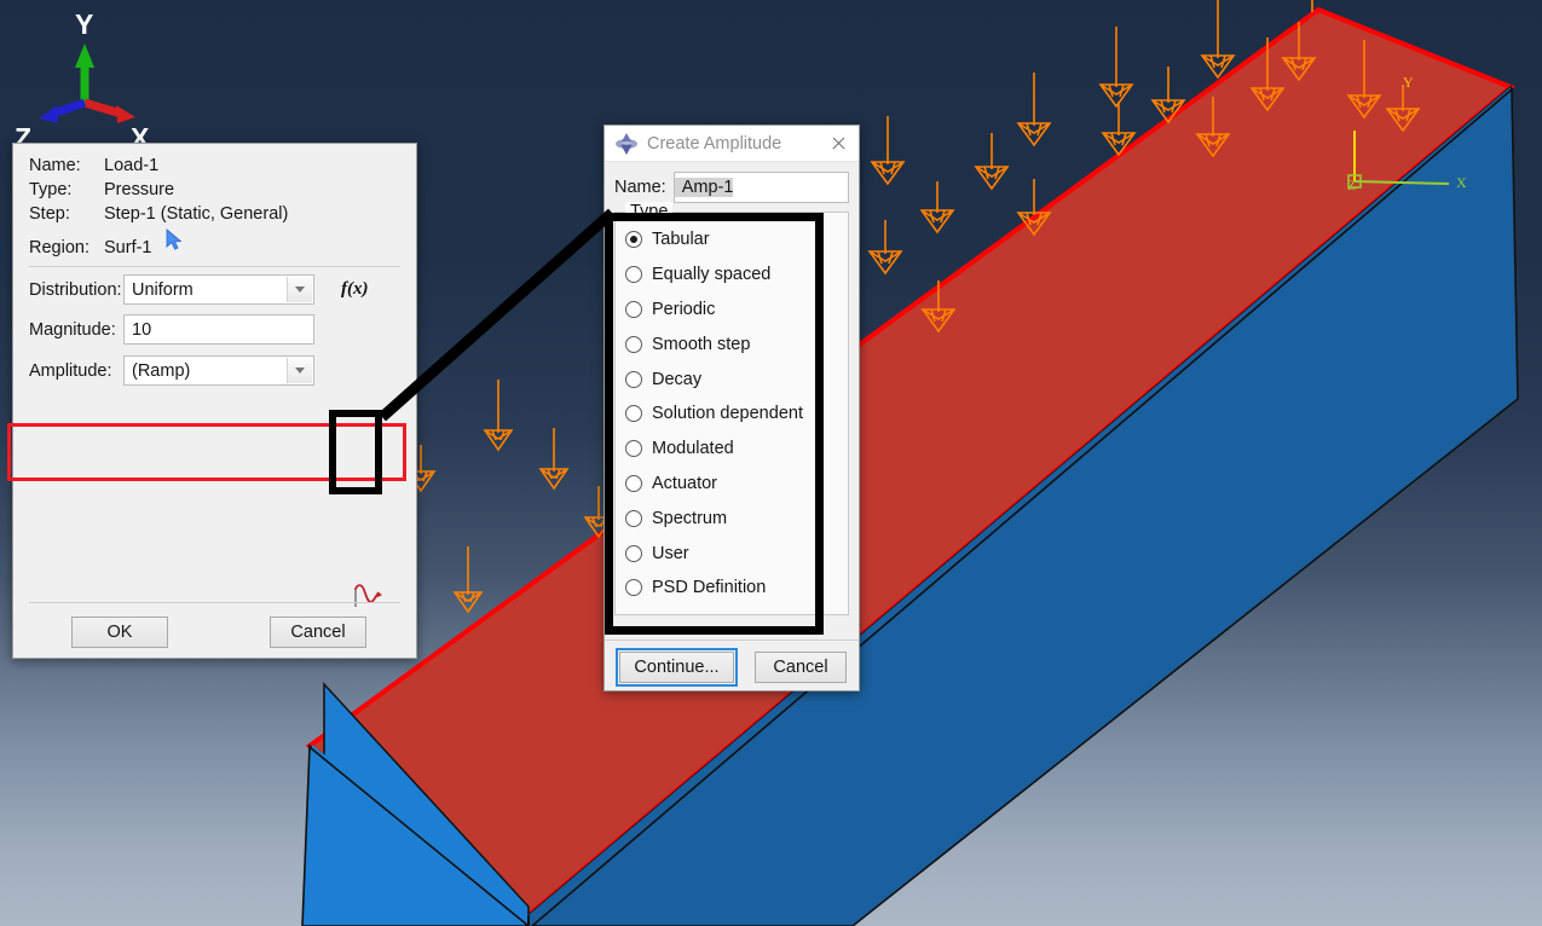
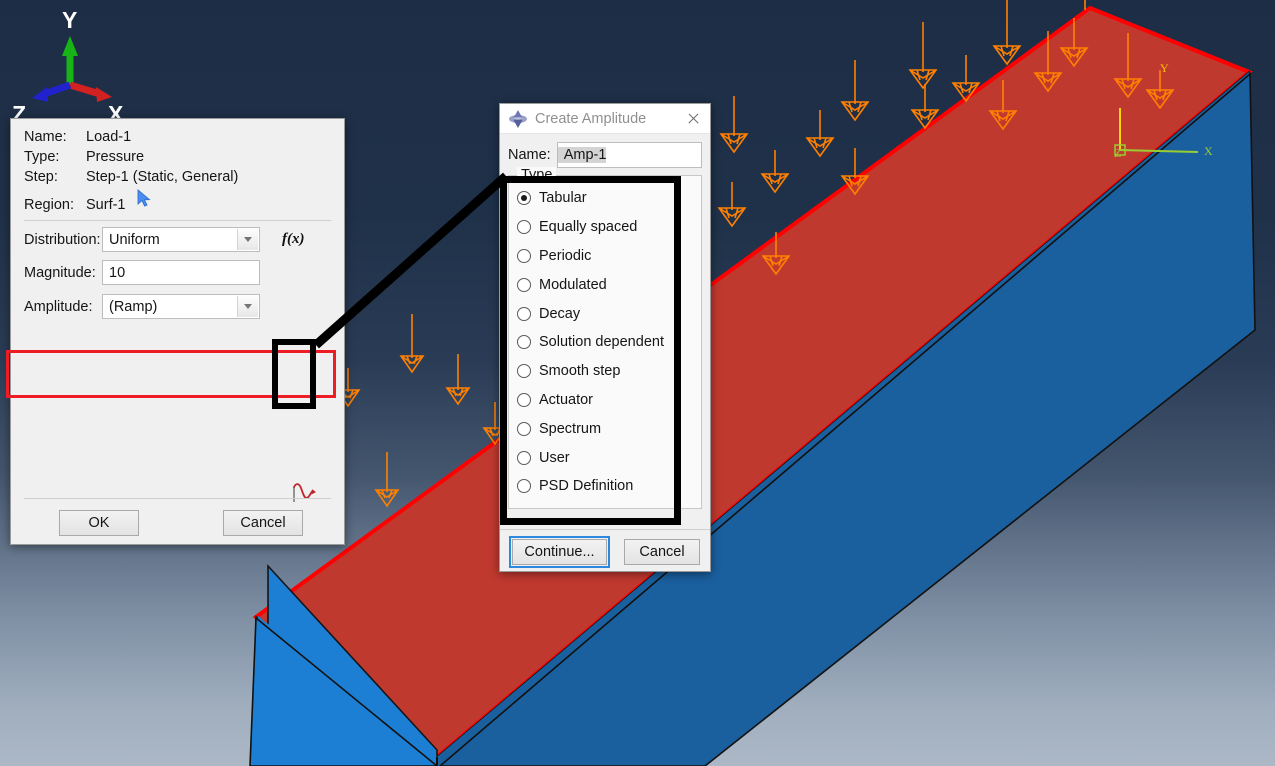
  Y
  X
  Z
  Y
  X
  Z
  Name:
  Load-1
  Type:
  Pressure
  Step:
  Step-1 (Static, General)
  Region:
  Surf-1
  Distribution:
  Uniform
  f(x)
  Magnitude:
  10
  Amplitude:
  (Ramp)
  OK
  Cancel
  Create Amplitude
  Name:
  Amp-1
  Type
  Tabular
  Equally spaced
  Periodic
- Smooth step
+ Modulated
  Decay
  Solution dependent
- Modulated
+ Smooth step
  Actuator
  Spectrum
  User
  PSD Definition
  Continue...
  Cancel
